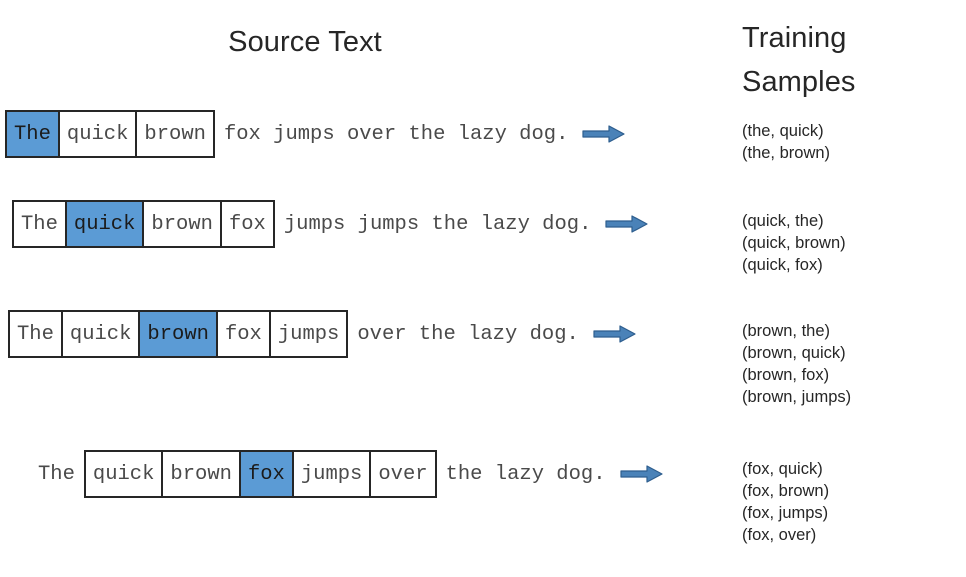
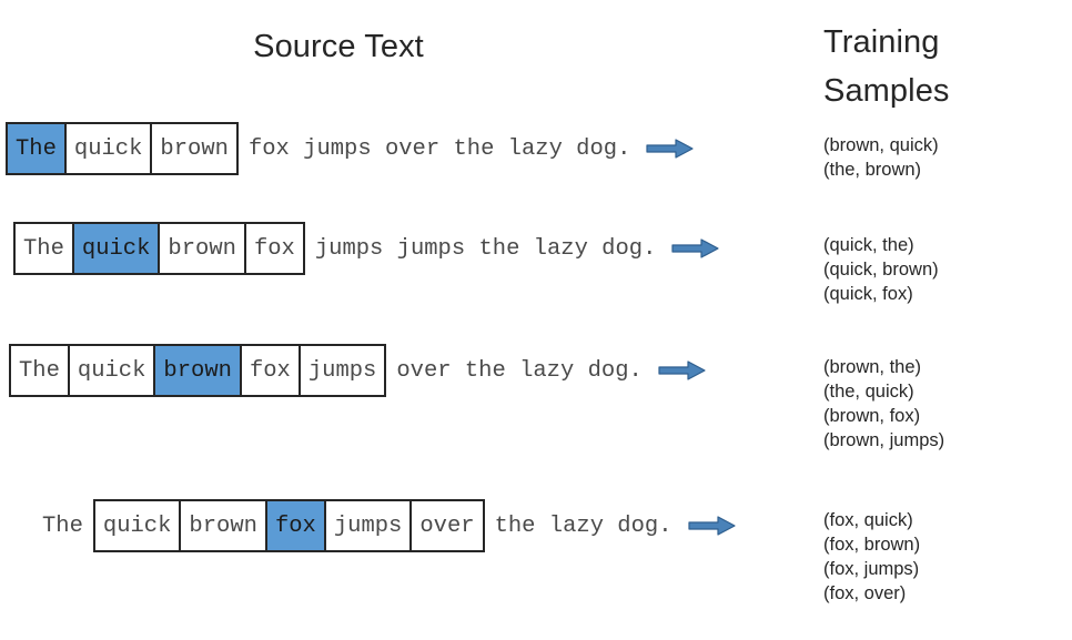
  Source Text
  Training
  Samples
  The
  quick
  brown
  fox jumps over the lazy dog.
  The
  quick
  brown
  fox
  jumps jumps the lazy dog.
  The
  quick
  brown
  fox
  jumps
  over the lazy dog.
  The
  quick
  brown
  fox
  jumps
  over
  the lazy dog.
- (the, quick)
+ (brown, quick)
  (the, brown)
  (quick, the)
  (quick, brown)
  (quick, fox)
  (brown, the)
- (brown, quick)
+ (the, quick)
  (brown, fox)
  (brown, jumps)
  (fox, quick)
  (fox, brown)
  (fox, jumps)
  (fox, over)
